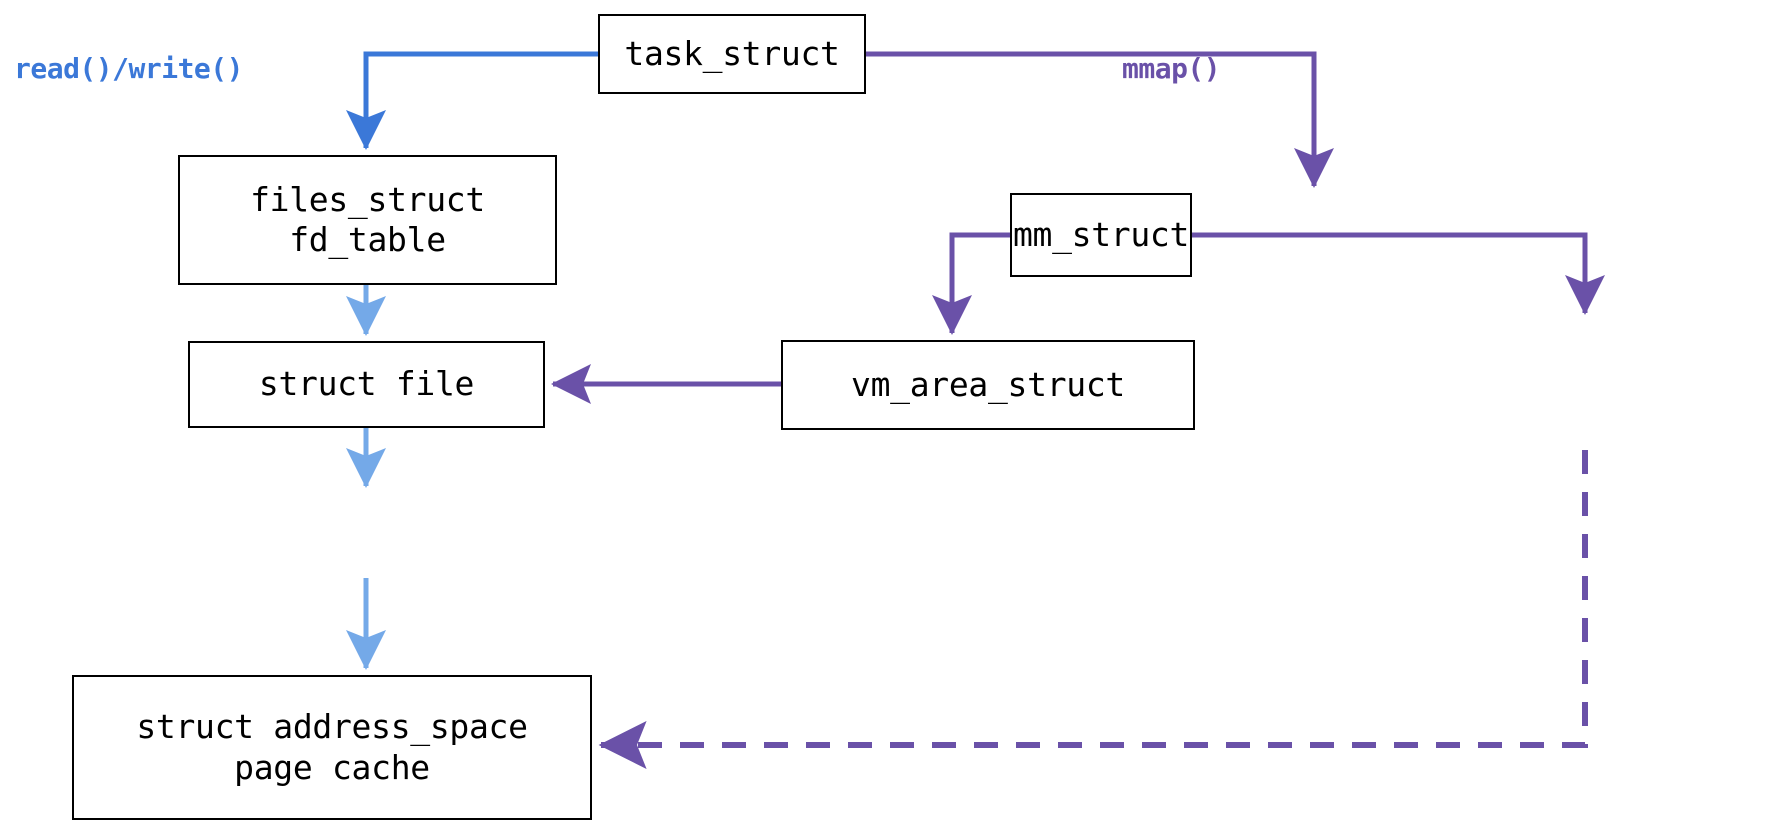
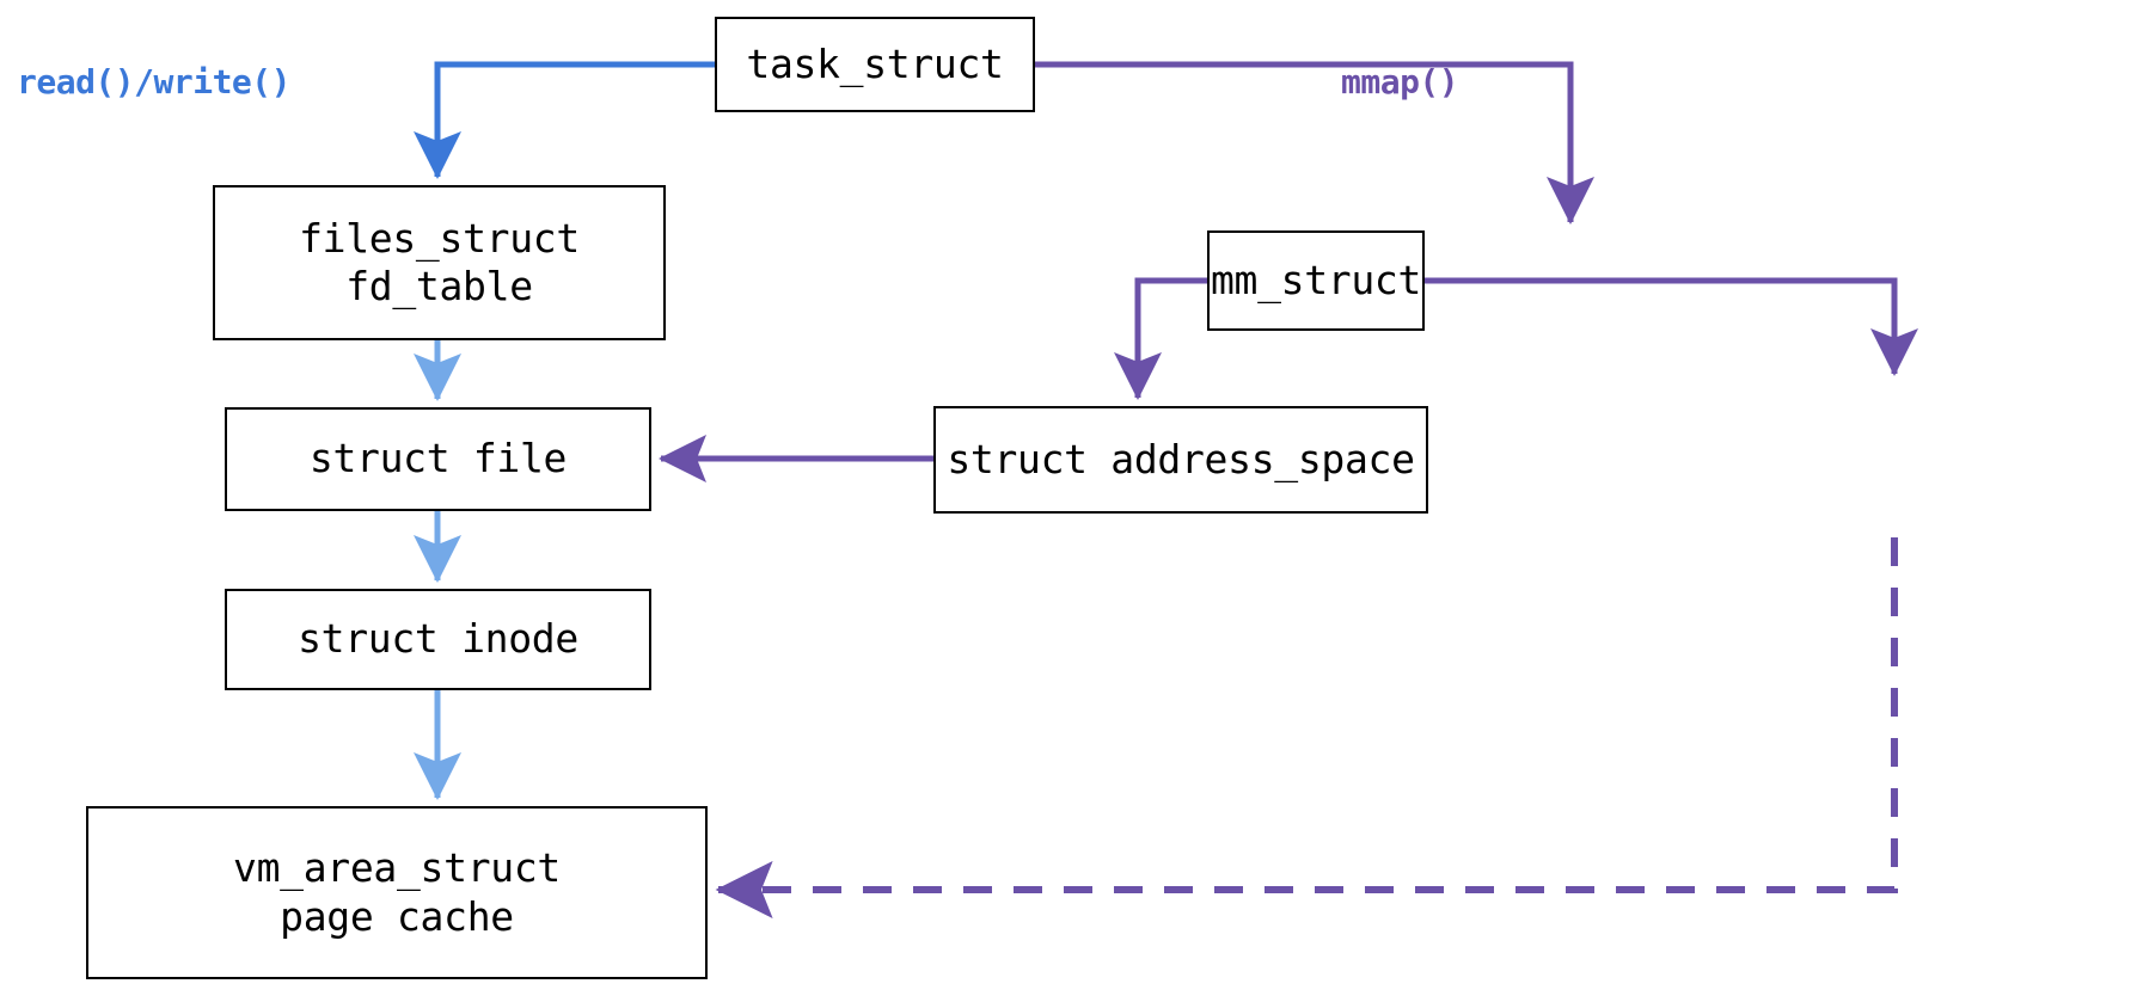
  read()/write()
  mmap()
  task_struct
  files_struct
  fd_table
  mm_struct
  struct file
- vm_area_struct
+ struct address_space
+ struct inode
- struct address_space
+ vm_area_struct
  page cache
